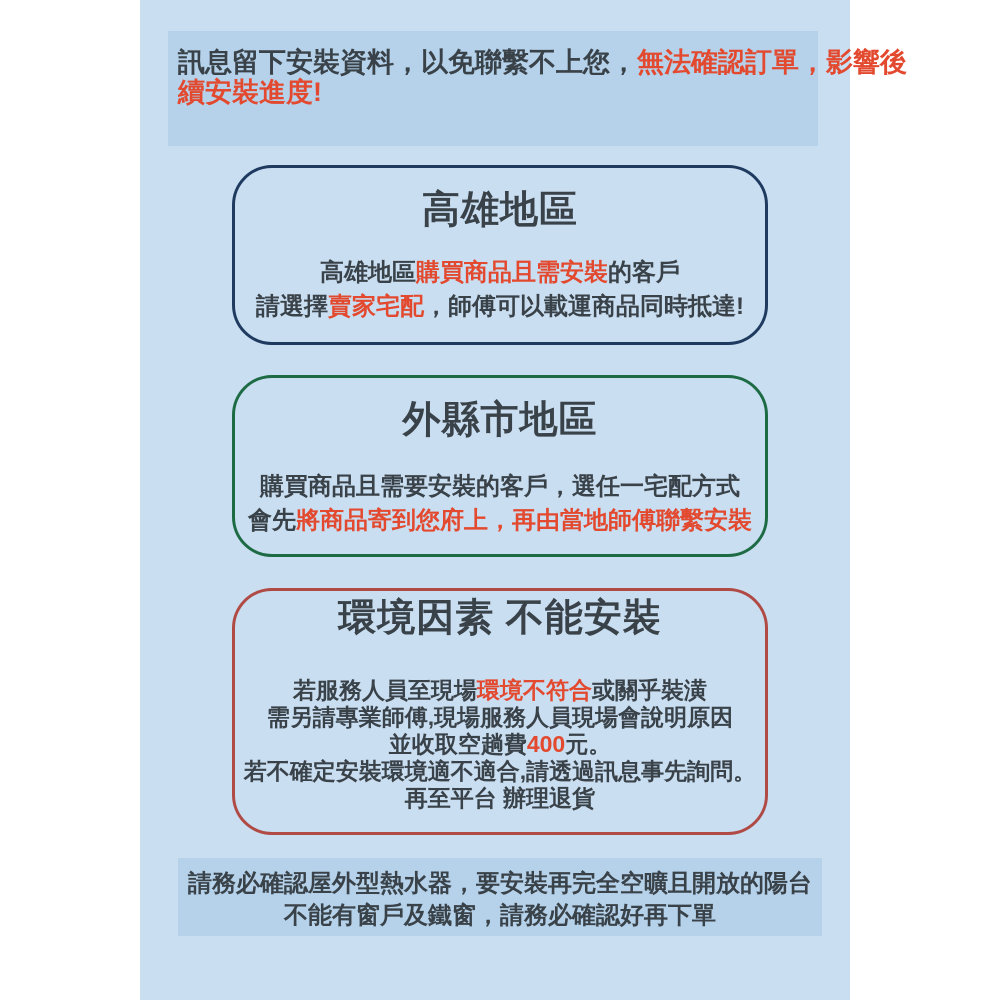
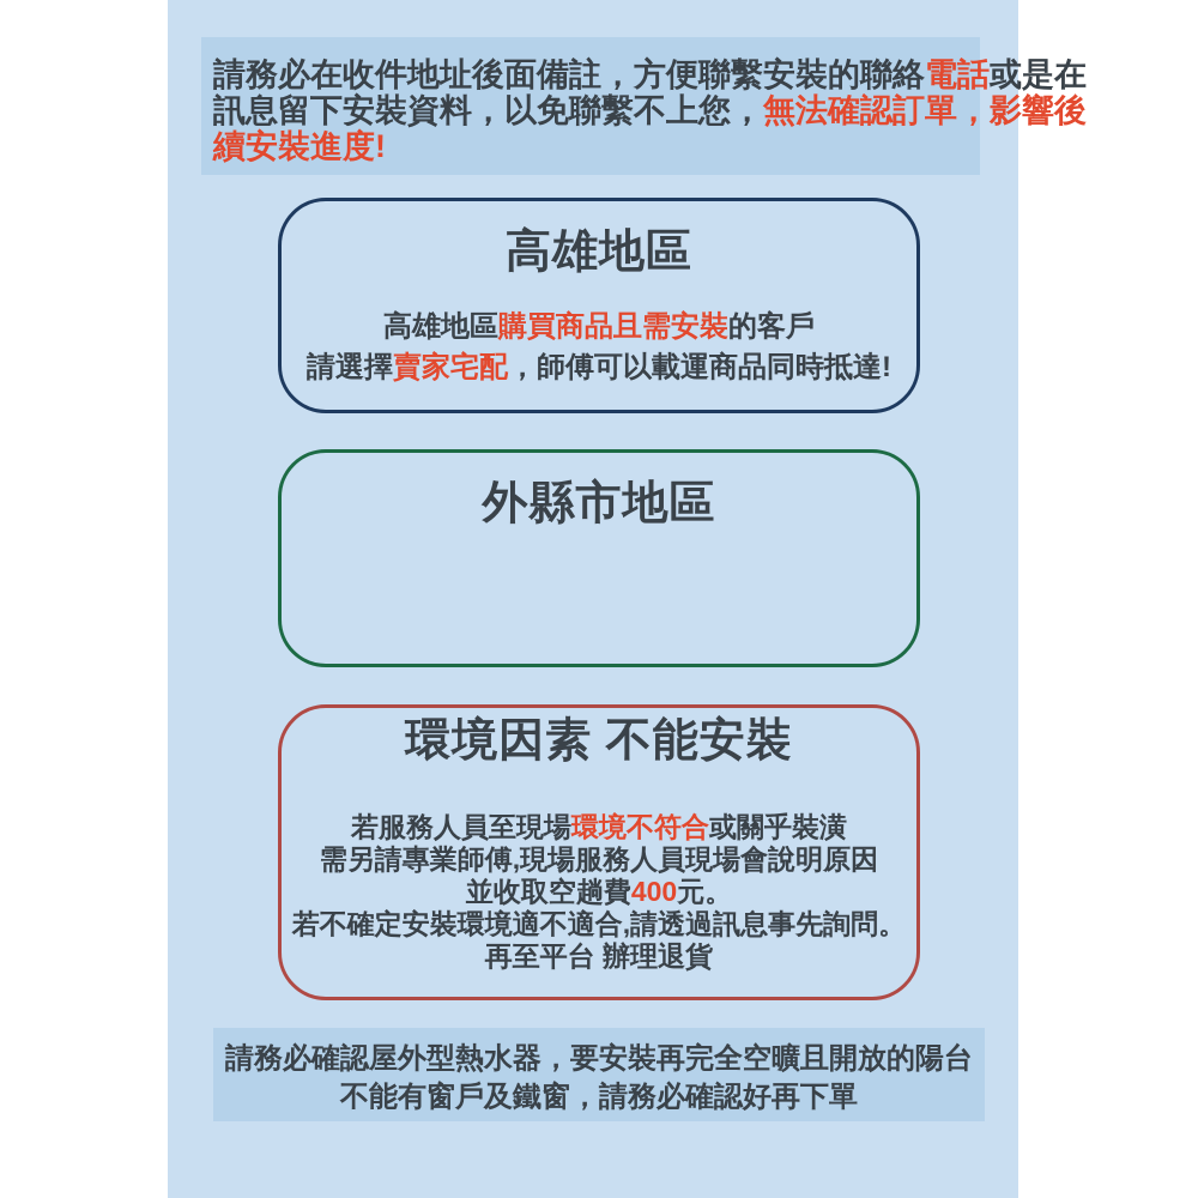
+ 請務必在收件地址後面備註，方便聯繫安裝的聯絡電話或是在
  訊息留下安裝資料，以免聯繫不上您，無法確認訂單，影響後
  續安裝進度!
  高雄地區
  高雄地區購買商品且需安裝的客戶
  請選擇賣家宅配，師傅可以載運商品同時抵達!
  外縣市地區
- 購買商品且需要安裝的客戶，選任一宅配方式
- 會先將商品寄到您府上，再由當地師傅聯繫安裝
  環境因素 不能安裝
  若服務人員至現場環境不符合或關乎裝潢
  需另請專業師傅,現場服務人員現場會說明原因
  並收取空趟費400元。
  若不確定安裝環境適不適合,請透過訊息事先詢問。
  再至平台 辦理退貨
  請務必確認屋外型熱水器，要安裝再完全空曠且開放的陽台
  不能有窗戶及鐵窗，請務必確認好再下單
